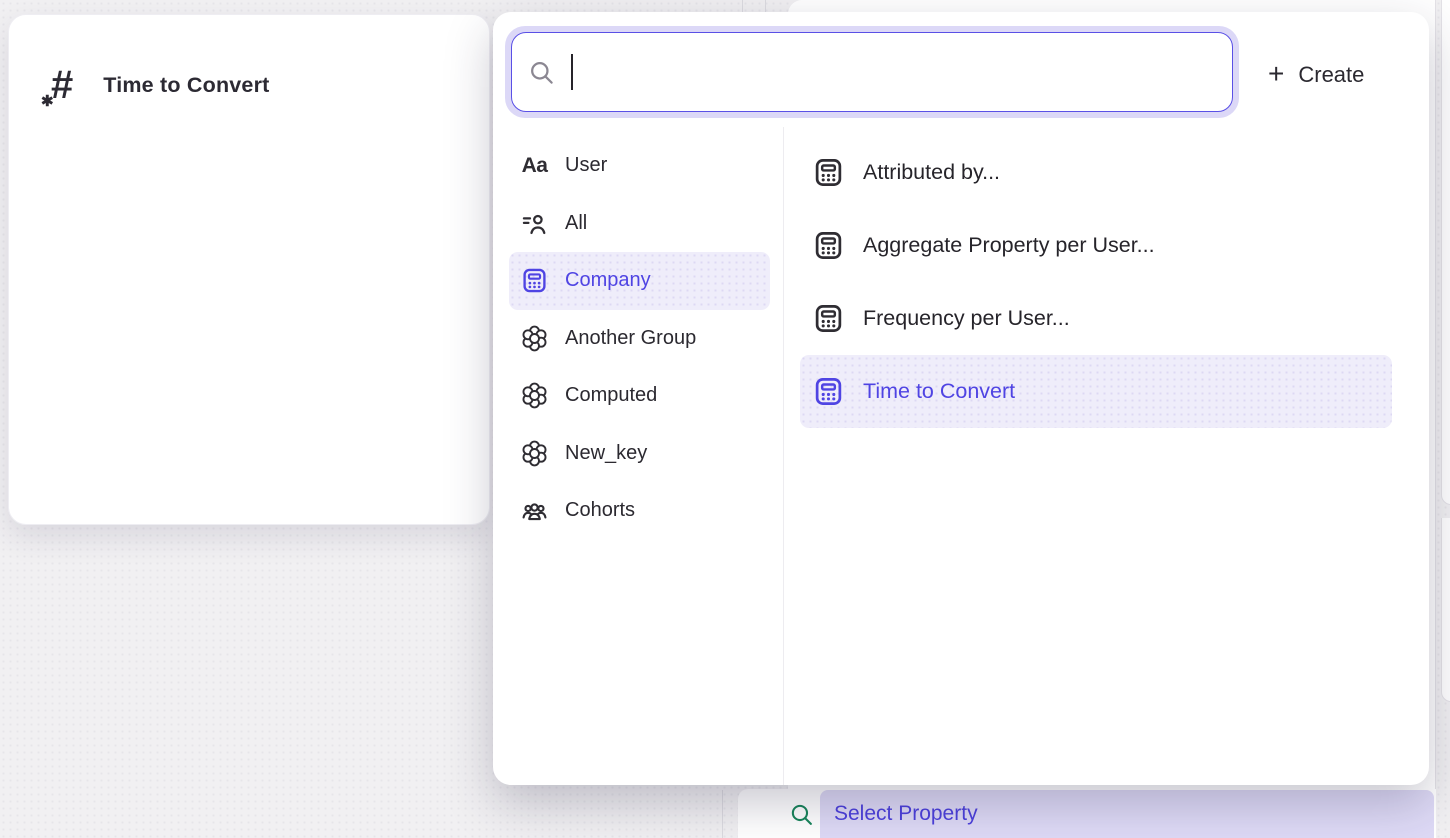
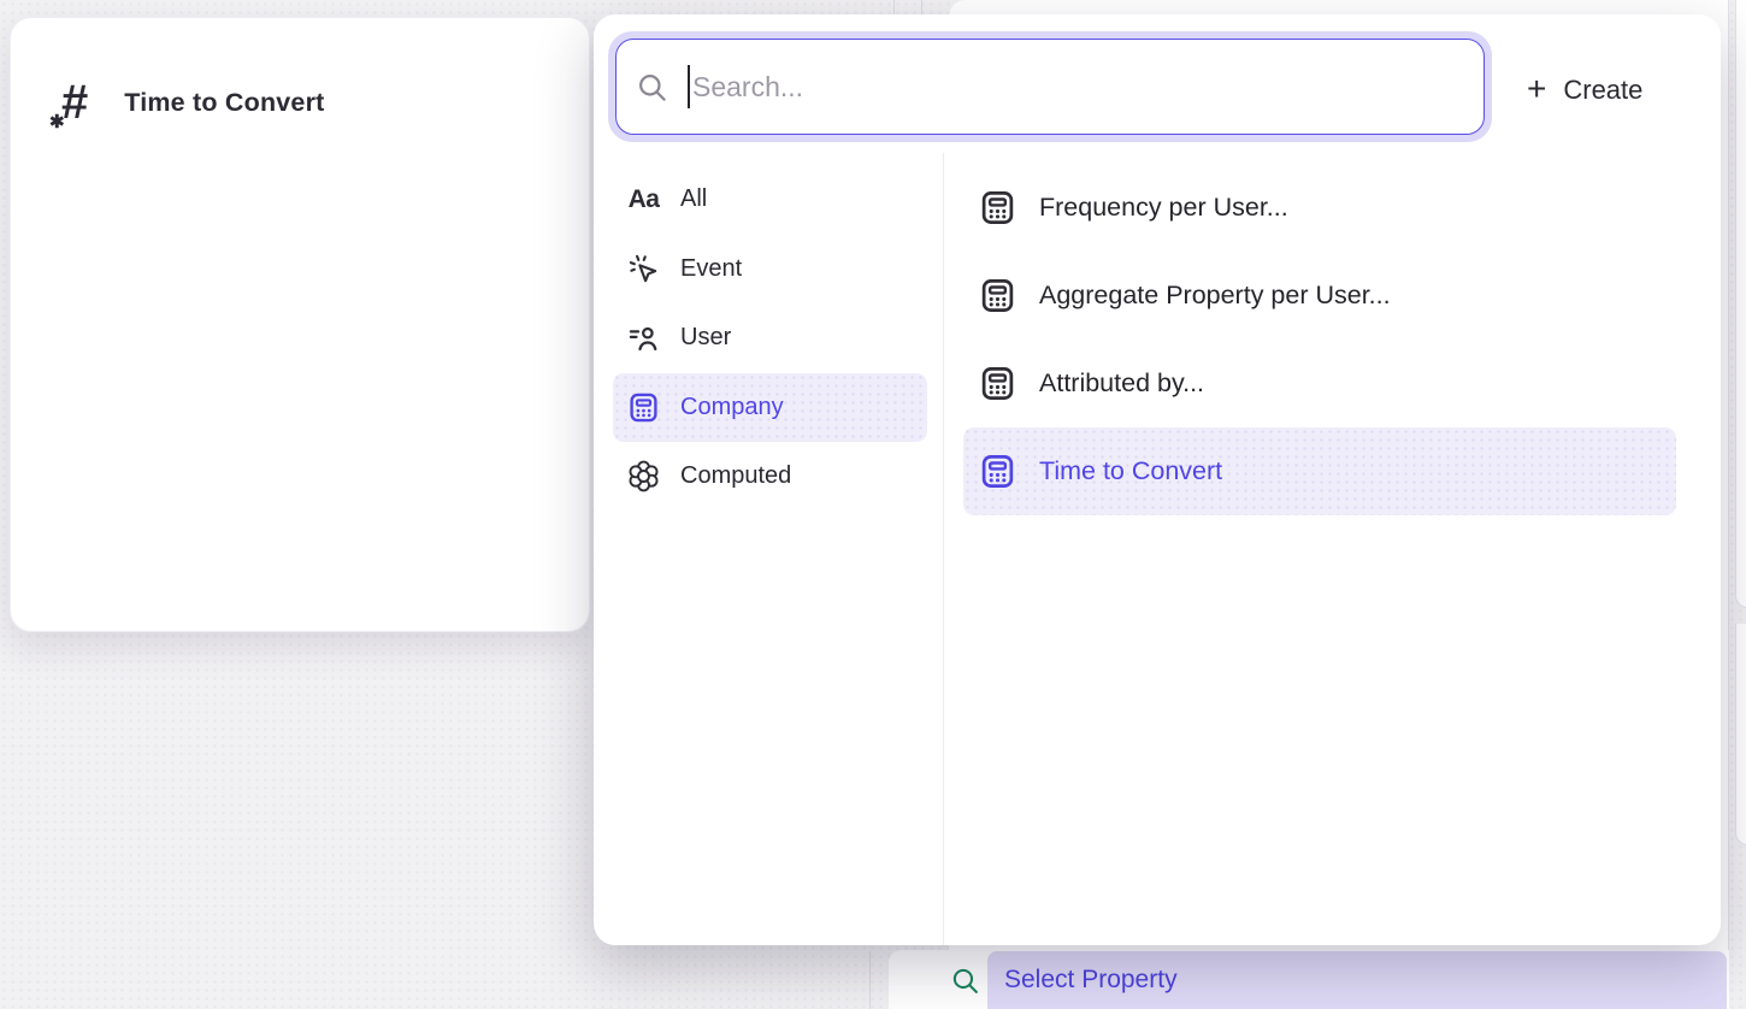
  Select Property
  #
  ✱
  Time to Convert
+ Search...
  +
  Create
  Aa
- User
+ All
+ Event
- All
+ User
  Company
- Another Group
  Computed
- New_key
- Cohorts
- Attributed by...
+ Frequency per User...
  Aggregate Property per User...
- Frequency per User...
+ Attributed by...
  Time to Convert
